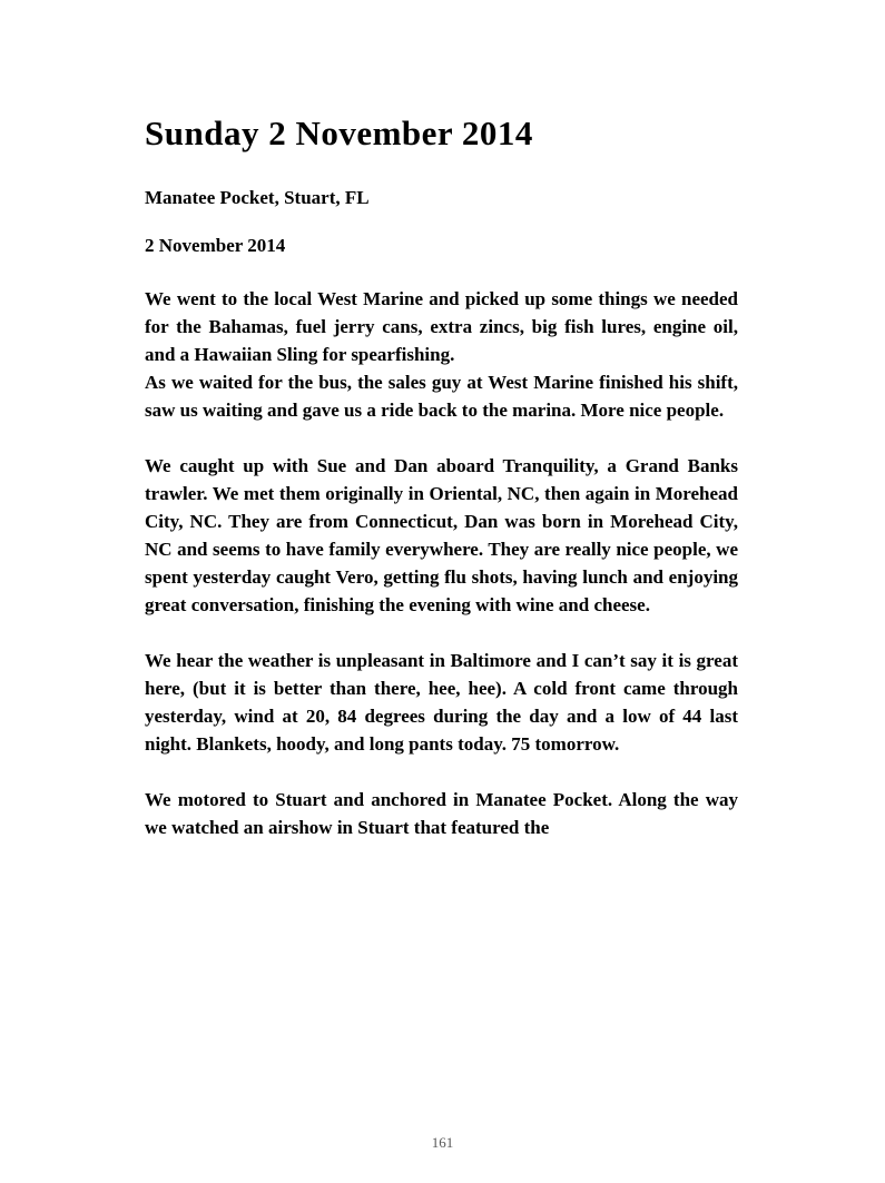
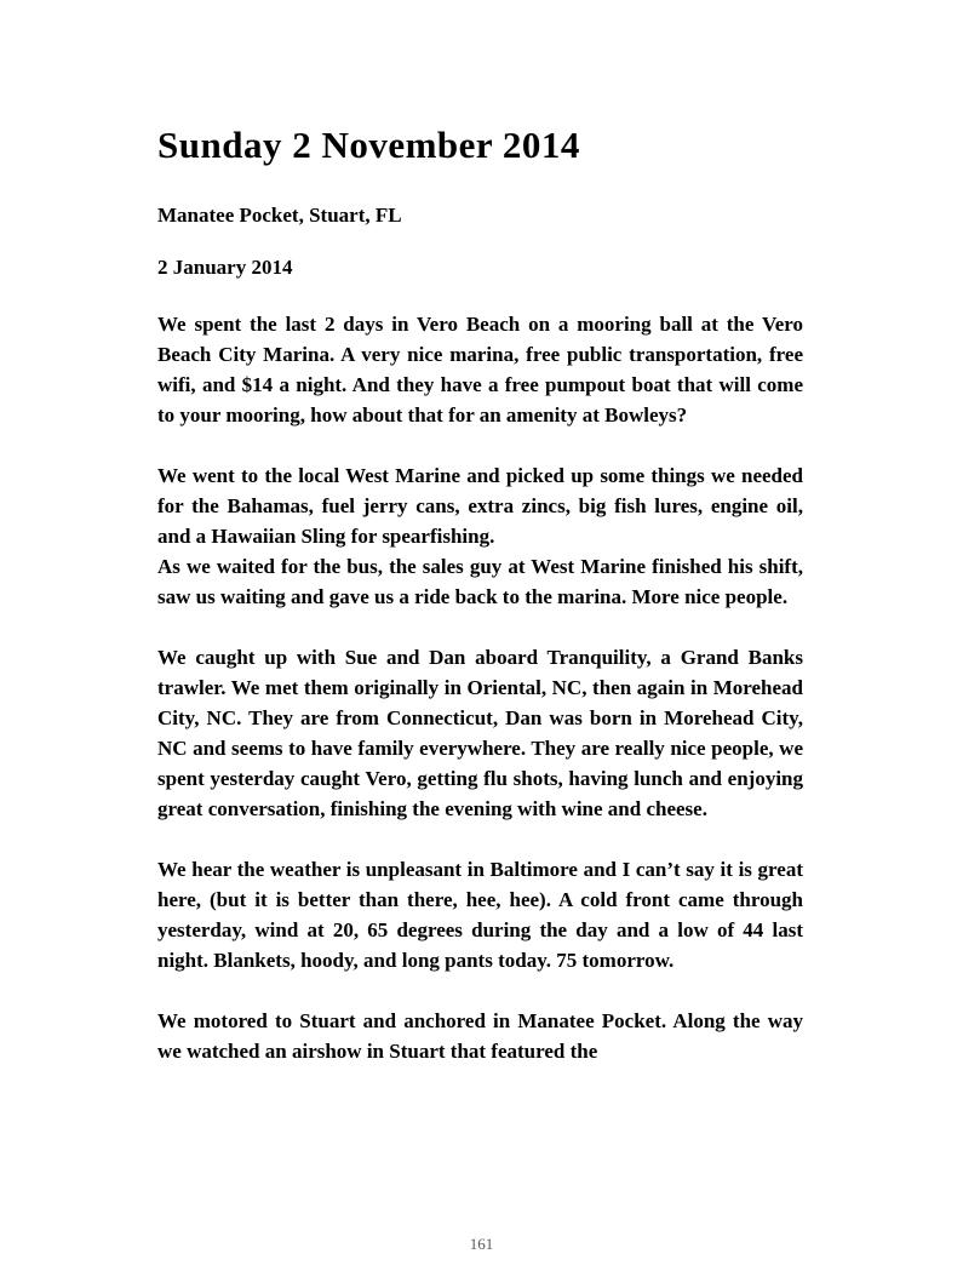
  Sunday 2 November 2014
  Manatee Pocket, Stuart, FL
- 2 November 2014
+ 2 January 2014
+ We spent the last 2 days in Vero Beach on a mooring ball at the Vero Beach City Marina. A very nice marina, free public transportation, free wifi, and $14 a night. And they have a free pumpout boat that will come to your mooring, how about that for an amenity at Bowleys?
  We went to the local West Marine and picked up some things we needed for the Bahamas, fuel jerry cans, extra zincs, big fish lures, engine oil, and a Hawaiian Sling for spearfishing.
  As we waited for the bus, the sales guy at West Marine finished his shift, saw us waiting and gave us a ride back to the marina. More nice people.
  We caught up with Sue and Dan aboard Tranquility, a Grand Banks trawler. We met them originally in Oriental, NC, then again in Morehead City, NC. They are from Connecticut, Dan was born in Morehead City, NC and seems to have family everywhere. They are really nice people, we spent yesterday caught Vero, getting flu shots, having lunch and enjoying great conversation, finishing the evening with wine and cheese.
- We hear the weather is unpleasant in Baltimore and I can’t say it is great here, (but it is better than there, hee, hee). A cold front came through yesterday, wind at 20, 84 degrees during the day and a low of 44 last night. Blankets, hoody, and long pants today. 75 tomorrow.
+ We hear the weather is unpleasant in Baltimore and I can’t say it is great here, (but it is better than there, hee, hee). A cold front came through yesterday, wind at 20, 65 degrees during the day and a low of 44 last night. Blankets, hoody, and long pants today. 75 tomorrow.
  We motored to Stuart and anchored in Manatee Pocket. Along the way we watched an airshow in Stuart that featured the
  161
